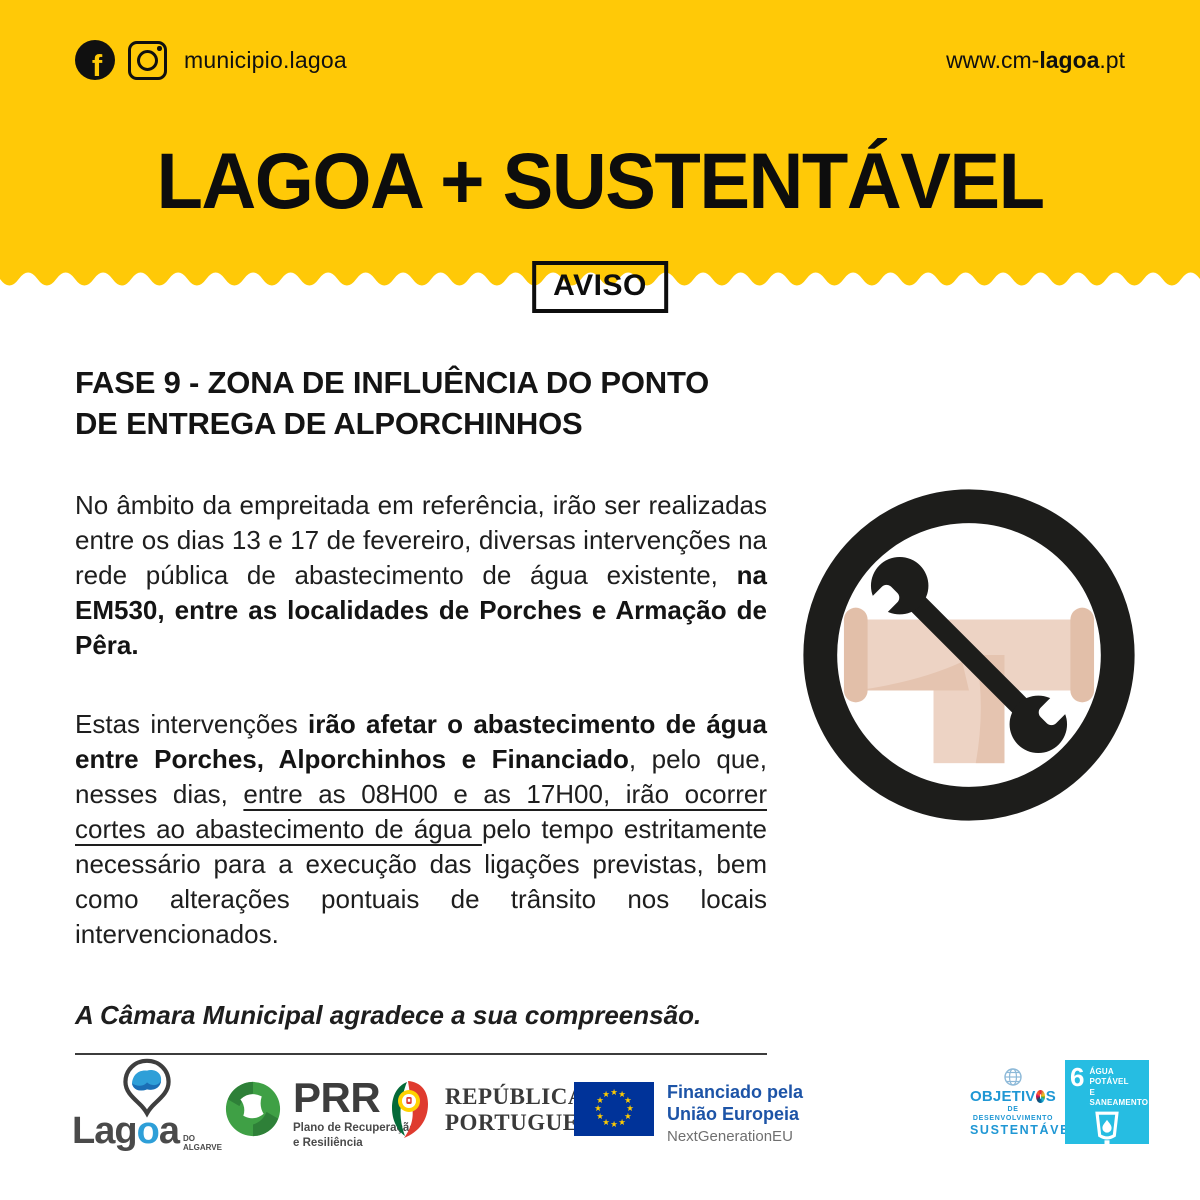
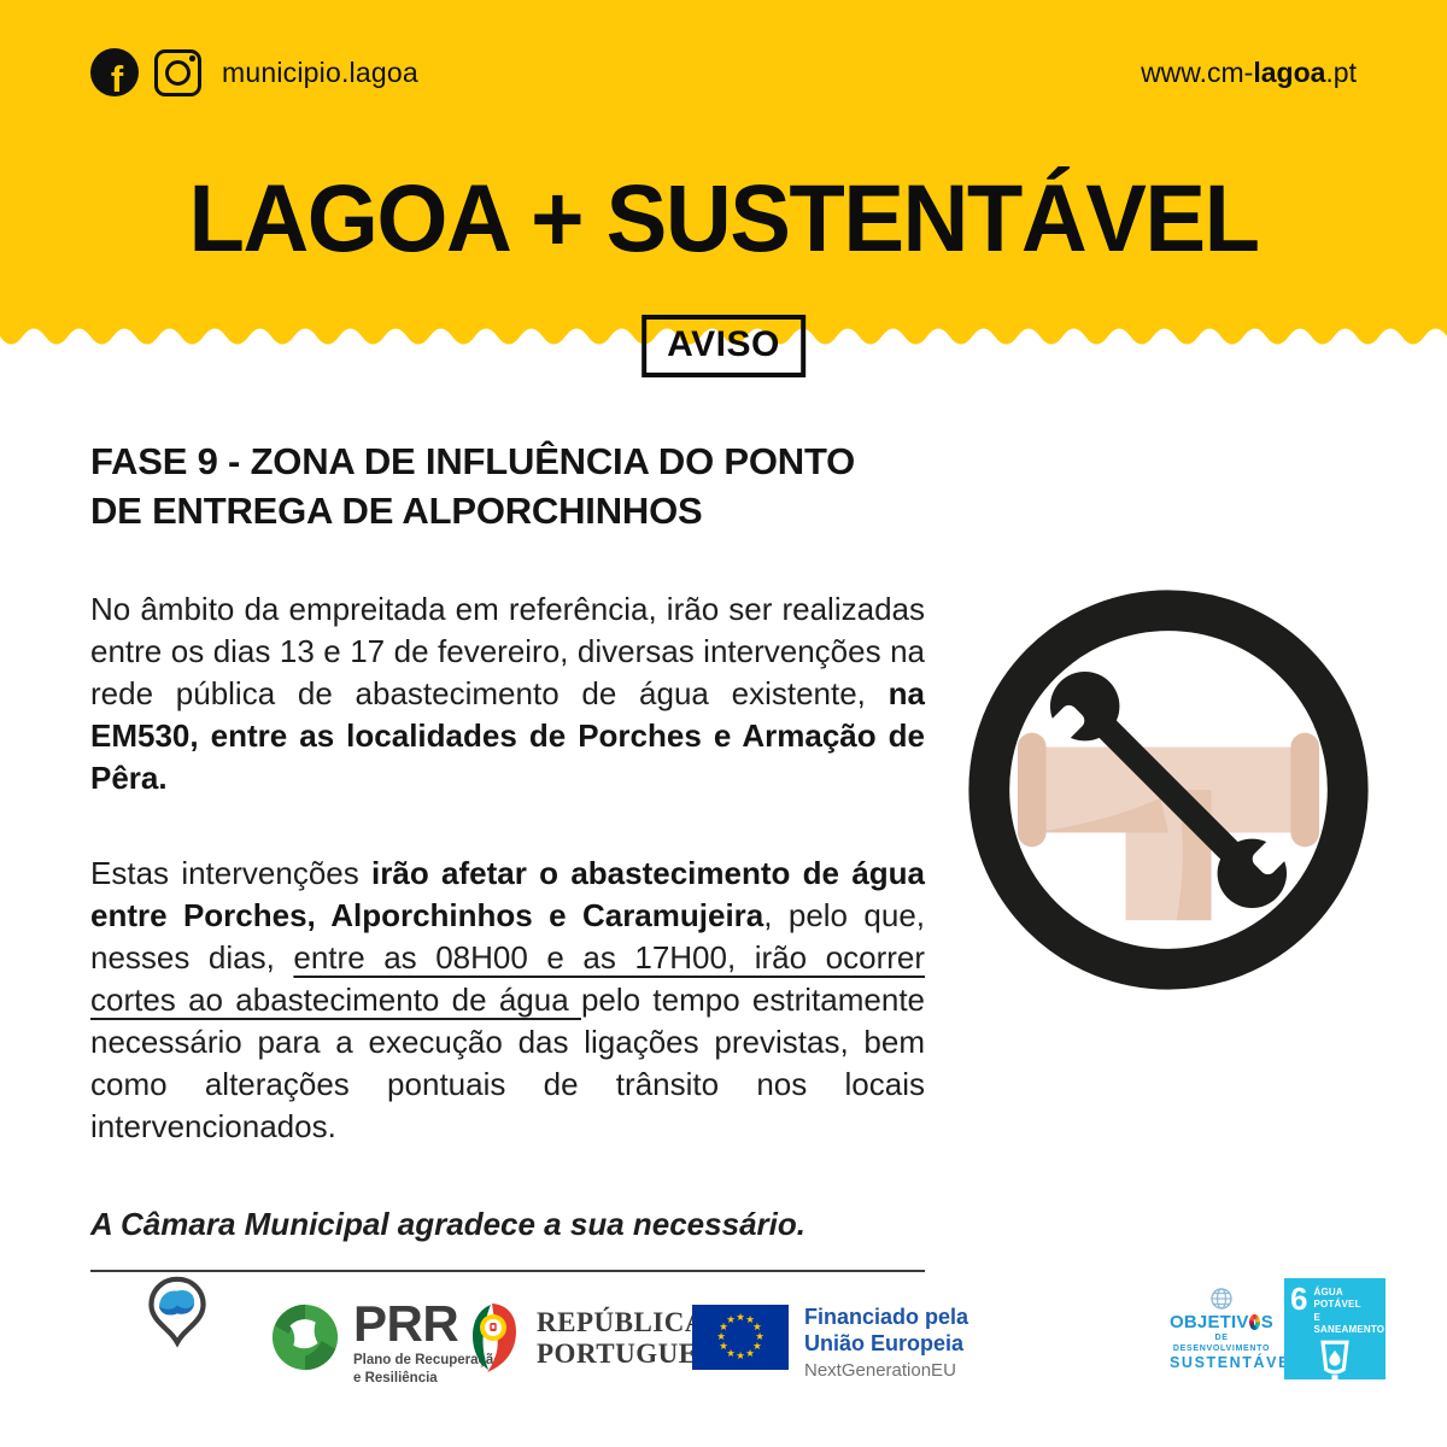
  f
  municipio.lagoa
  www.cm-lagoa.pt
  LAGOA + SUSTENTÁVEL
  AVISO
  FASE 9 - ZONA DE INFLUÊNCIA DO PONTO
  DE ENTREGA DE ALPORCHINHOS
  No âmbito da empreitada em referência, irão ser realizadas entre os dias 13 e 17 de fevereiro, diversas intervenções na rede pública de abastecimento de água existente, na EM530, entre as localidades de Porches e Armação de Pêra.
- Estas intervenções irão afetar o abastecimento de água entre Porches, Alporchinhos e Financiado, pelo que, nesses dias, entre as 08H00 e as 17H00, irão ocorrer cortes ao abastecimento de água pelo tempo estritamente necessário para a execução das ligações previstas, bem como alterações pontuais de trânsito nos locais intervencionados.
+ Estas intervenções irão afetar o abastecimento de água entre Porches, Alporchinhos e Caramujeira, pelo que, nesses dias, entre as 08H00 e as 17H00, irão ocorrer cortes ao abastecimento de água pelo tempo estritamente necessário para a execução das ligações previstas, bem como alterações pontuais de trânsito nos locais intervencionados.
- A Câmara Municipal agradece a sua compreensão.
+ A Câmara Municipal agradece a sua necessário.
- Lag
- o
- a
- DO
- ALGARVE
  PRR
  Plano de Recuperaã
  e Resiliência
  REPÚBLIC
  PORTUGUE
  ★
  ★
  ★
  ★
  ★
  ★
  ★
  ★
  ★
  ★
  ★
  ★
  Financiado pela
  União Europeia
  NextGenerationEU
  OBJETIV
  S
  SUSTENTÁV
  6
  ÁGUA POTÁVEL
  E SANEAMENTO
